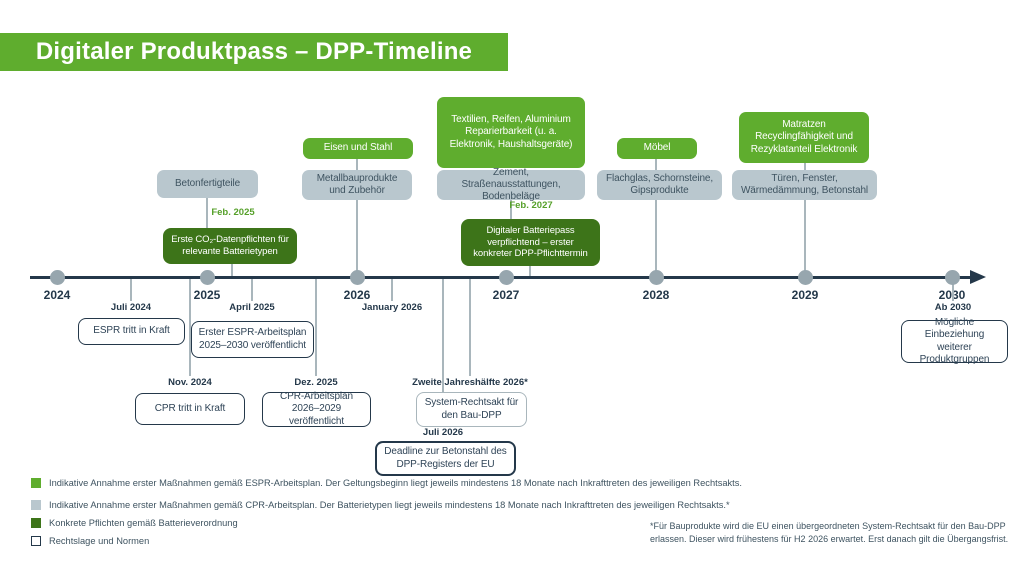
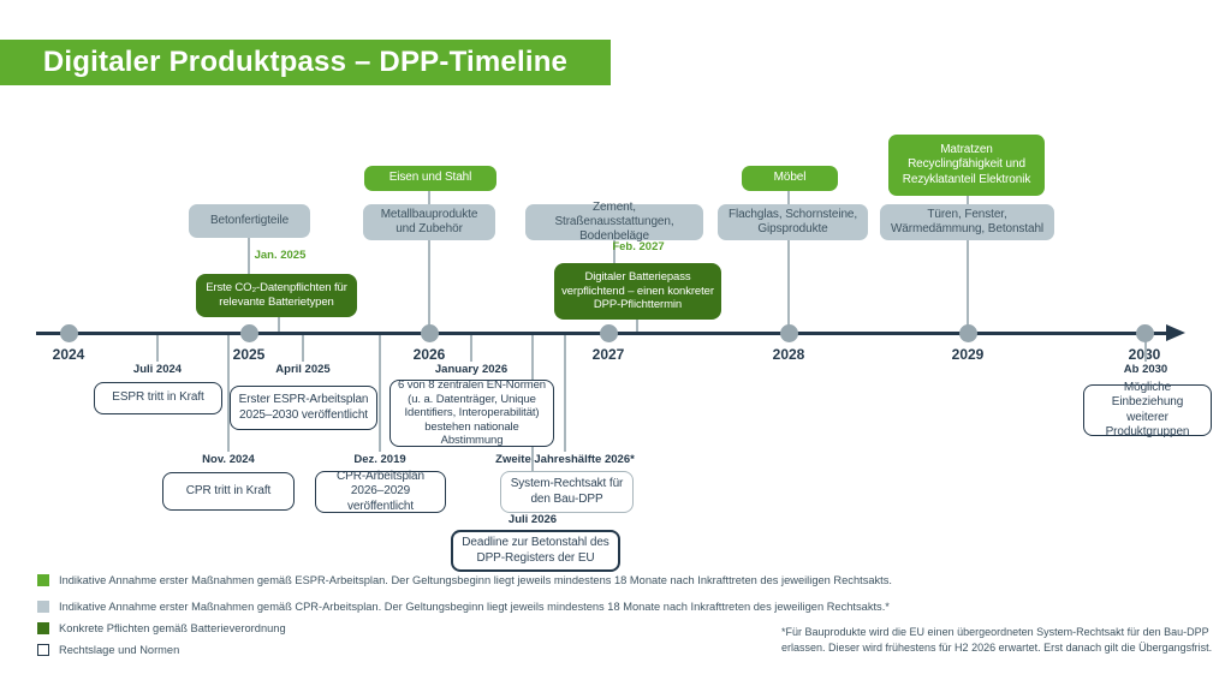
  Digitaler Produktpass – DPP-Timeline
  Eisen und Stahl
- Textilien, Reifen, Aluminium Reparierbarkeit (u. a. Elektronik, Haushaltsgeräte)
  Möbel
  Matratzen Recyclingfähigkeit und Rezyklatanteil Elektronik
  Betonfertigteile
  Metallbauprodukte und Zubehör
  Zement, Straßenausstattungen, Bodenbeläge
  Flachglas, Schornsteine, Gipsprodukte
  Türen, Fenster, Wärmedämmung, Betonstahl
- Feb. 2025
+ Jan. 2025
  Erste CO₂-Datenpflichten für relevante Batterietypen
  Feb. 2027
- Digitaler Batteriepass verpflichtend – erster konkreter DPP-Pflichttermin
+ Digitaler Batteriepass verpflichtend – einen konkreter DPP-Pflichttermin
  2024
  2025
  2026
  2027
  2028
  2029
  2030
  Juli 2024
  ESPR tritt in Kraft
  April 2025
  Erster ESPR-Arbeitsplan 2025–2030 veröffentlicht
  January 2026
+ 6 von 8 zentralen EN-Normen (u. a. Datenträger, Unique Identifiers, Interoperabilität) bestehen nationale Abstimmung
  Ab 2030
  Mögliche Einbeziehung weiterer Produktgruppen
  Nov. 2024
  CPR tritt in Kraft
- Dez. 2025
+ Dez. 2019
  CPR-Arbeitsplan 2026–2029 veröffentlicht
  Zweite Jahreshälfte 2026*
  System-Rechtsakt für den Bau-DPP
  Juli 2026
  Deadline zur Betonstahl des DPP-Registers der EU
  Indikative Annahme erster Maßnahmen gemäß ESPR-Arbeitsplan. Der Geltungsbeginn liegt jeweils mindestens 18 Monate nach Inkrafttreten des jeweiligen Rechtsakts.
- Indikative Annahme erster Maßnahmen gemäß CPR-Arbeitsplan. Der Batterietypen liegt jeweils mindestens 18 Monate nach Inkrafttreten des jeweiligen Rechtsakts.*
+ Indikative Annahme erster Maßnahmen gemäß CPR-Arbeitsplan. Der Geltungsbeginn liegt jeweils mindestens 18 Monate nach Inkrafttreten des jeweiligen Rechtsakts.*
  Konkrete Pflichten gemäß Batterieverordnung
  Rechtslage und Normen
  *Für Bauprodukte wird die EU einen übergeordneten System-Rechtsakt für den Bau-DPP erlassen. Dieser wird frühestens für H2 2026 erwartet. Erst danach gilt die Übergangsfrist.
